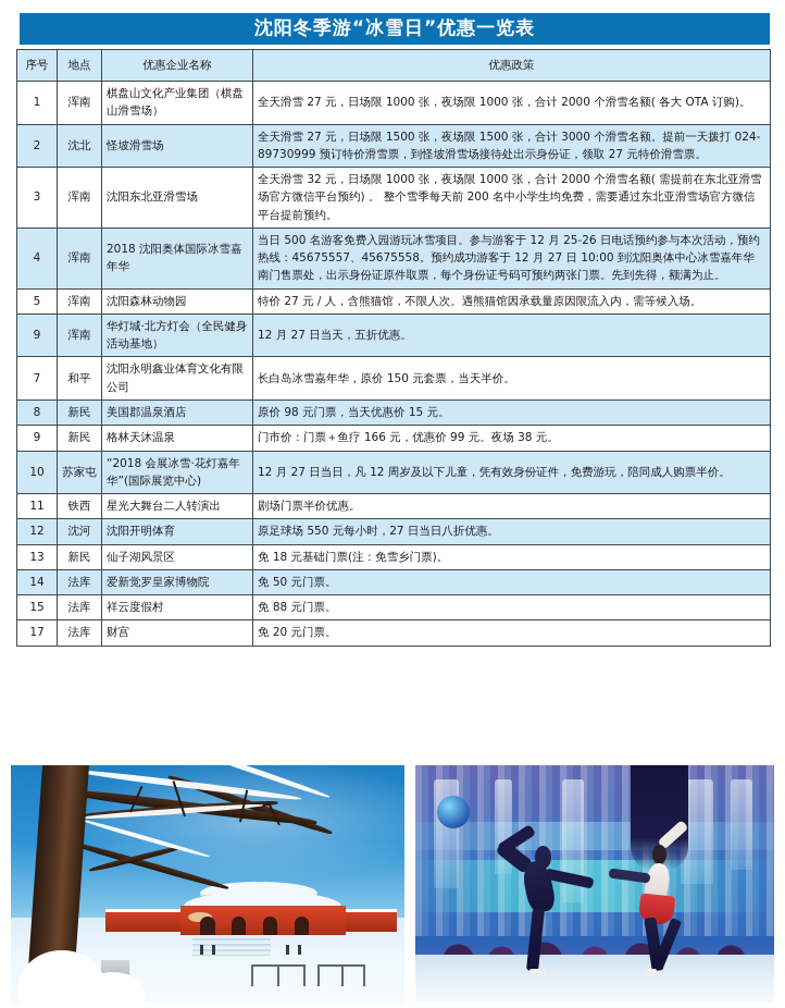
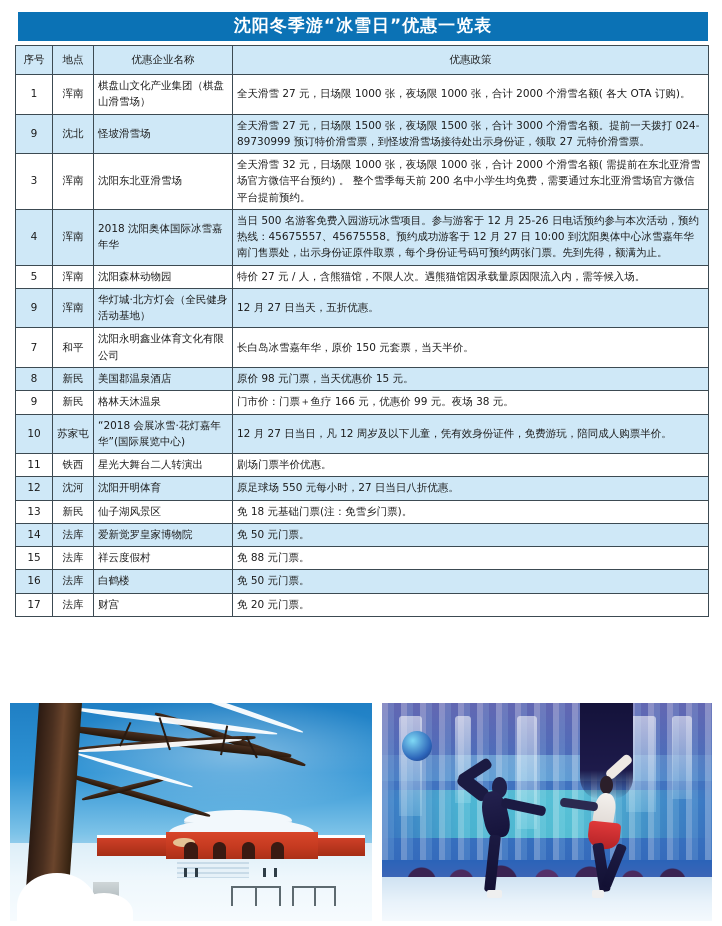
  沈阳冬季游“冰雪日”优惠一览表
  序号	地点	优惠企业名称	优惠政策
  1	浑南	棋盘山文化产业集团（棋盘山滑雪场）	全天滑雪 27 元，日场限 1000 张，夜场限 1000 张，合计 2000 个滑雪名额( 各大 OTA 订购)。
- 2	沈北	怪坡滑雪场	全天滑雪 27 元，日场限 1500 张，夜场限 1500 张，合计 3000 个滑雪名额。提前一天拨打 024-89730999 预订特价滑雪票，到怪坡滑雪场接待处出示身份证，领取 27 元特价滑雪票。
+ 9	沈北	怪坡滑雪场	全天滑雪 27 元，日场限 1500 张，夜场限 1500 张，合计 3000 个滑雪名额。提前一天拨打 024-89730999 预订特价滑雪票，到怪坡滑雪场接待处出示身份证，领取 27 元特价滑雪票。
  3	浑南	沈阳东北亚滑雪场	全天滑雪 32 元，日场限 1000 张，夜场限 1000 张，合计 2000 个滑雪名额( 需提前在东北亚滑雪场官方微信平台预约) 。 整个雪季每天前 200 名中小学生均免费，需要通过东北亚滑雪场官方微信平台提前预约。
  4	浑南	2018 沈阳奥体国际冰雪嘉年华	当日 500 名游客免费入园游玩冰雪项目。参与游客于 12 月 25-26 日电话预约参与本次活动，预约热线：45675557、45675558。预约成功游客于 12 月 27 日 10:00 到沈阳奥体中心冰雪嘉年华南门售票处，出示身份证原件取票，每个身份证号码可预约两张门票。先到先得，额满为止。
  5	浑南	沈阳森林动物园	特价 27 元 / 人，含熊猫馆，不限人次。遇熊猫馆因承载量原因限流入内，需等候入场。
  9	浑南	华灯城·北方灯会（全民健身活动基地）	12 月 27 日当天，五折优惠。
  7	和平	沈阳永明鑫业体育文化有限公司	长白岛冰雪嘉年华，原价 150 元套票，当天半价。
  8	新民	美国郡温泉酒店	原价 98 元门票，当天优惠价 15 元。
  9	新民	格林天沐温泉	门市价：门票＋鱼疗 166 元，优惠价 99 元。夜场 38 元。
  10	苏家屯	“2018 会展冰雪·花灯嘉年华”(国际展览中心)	12 月 27 日当日，凡 12 周岁及以下儿童，凭有效身份证件，免费游玩，陪同成人购票半价。
  11	铁西	星光大舞台二人转演出	剧场门票半价优惠。
  12	沈河	沈阳开明体育	原足球场 550 元每小时，27 日当日八折优惠。
  13	新民	仙子湖风景区	免 18 元基础门票(注：免雪乡门票)。
  14	法库	爱新觉罗皇家博物院	免 50 元门票。
  15	法库	祥云度假村	免 88 元门票。
+ 16	法库	白鹤楼	免 50 元门票。
  17	法库	财宫	免 20 元门票。
